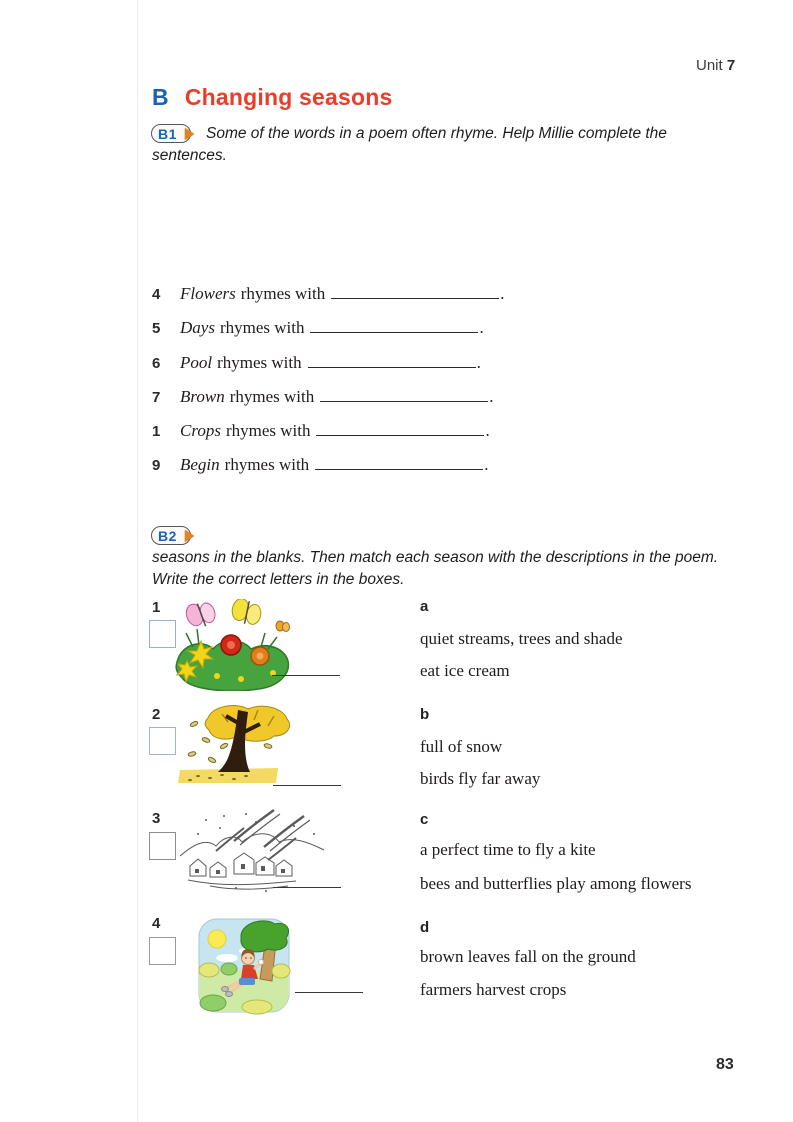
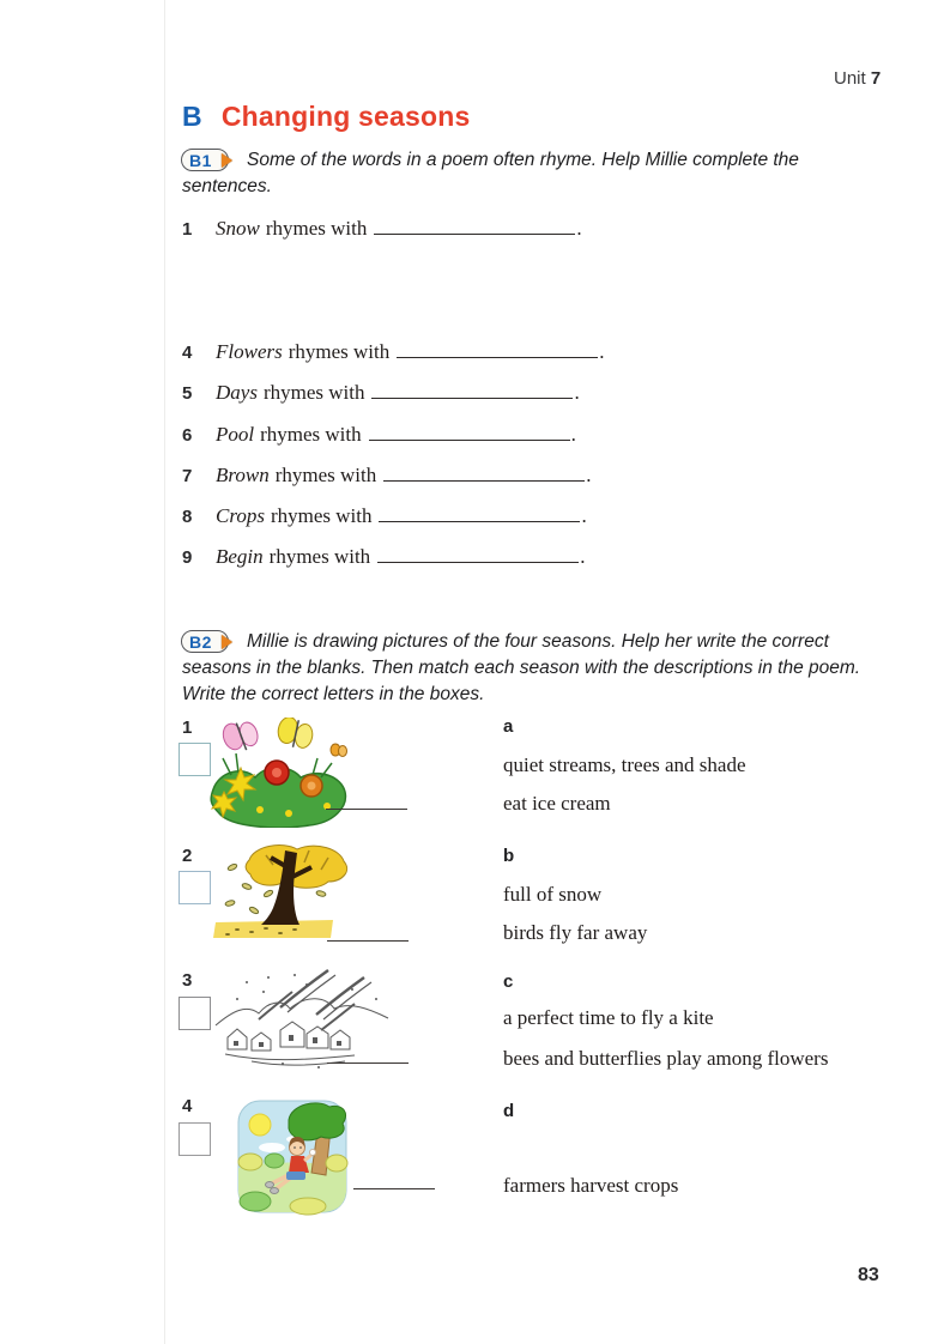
  Unit 7
  B Changing seasons
  B1
  Some of the words in a poem often rhyme. Help Millie complete the
  sentences.
+ 1 Snow rhymes with .
  4 Flowers rhymes with .
  5 Days rhymes with .
  6 Pool rhymes with .
  7 Brown rhymes with .
- 1 Crops rhymes with .
+ 8 Crops rhymes with .
  9 Begin rhymes with .
  B2
+ Millie is drawing pictures of the four seasons. Help her write the correct
  seasons in the blanks. Then match each season with the descriptions in the poem.
  Write the correct letters in the boxes.
  1
  a
  quiet streams, trees and shade
  eat ice cream
  2
  b
  full of snow
  birds fly far away
  3
  c
  a perfect time to fly a kite
  bees and butterflies play among flowers
  4
  d
- brown leaves fall on the ground
  farmers harvest crops
  83
